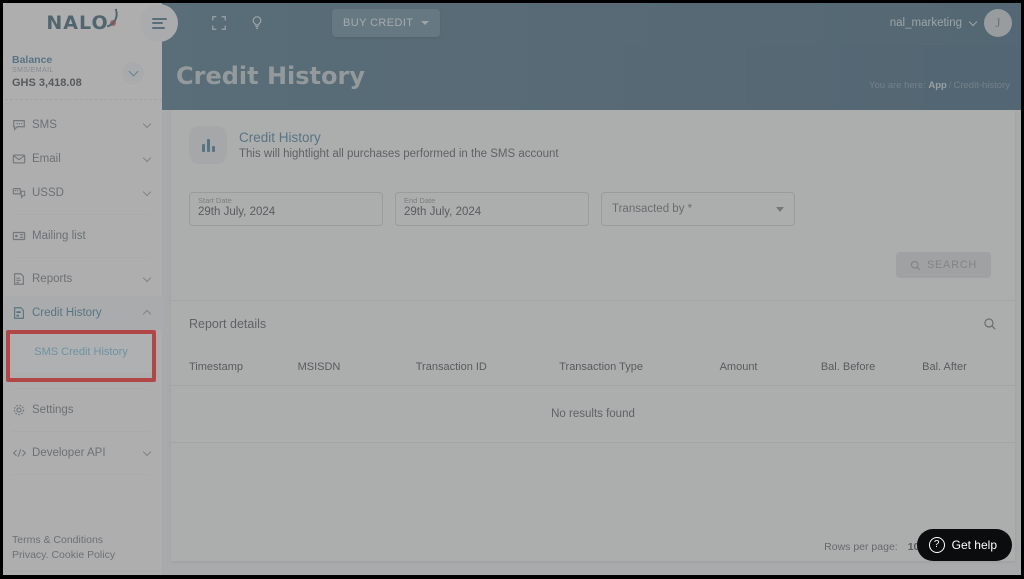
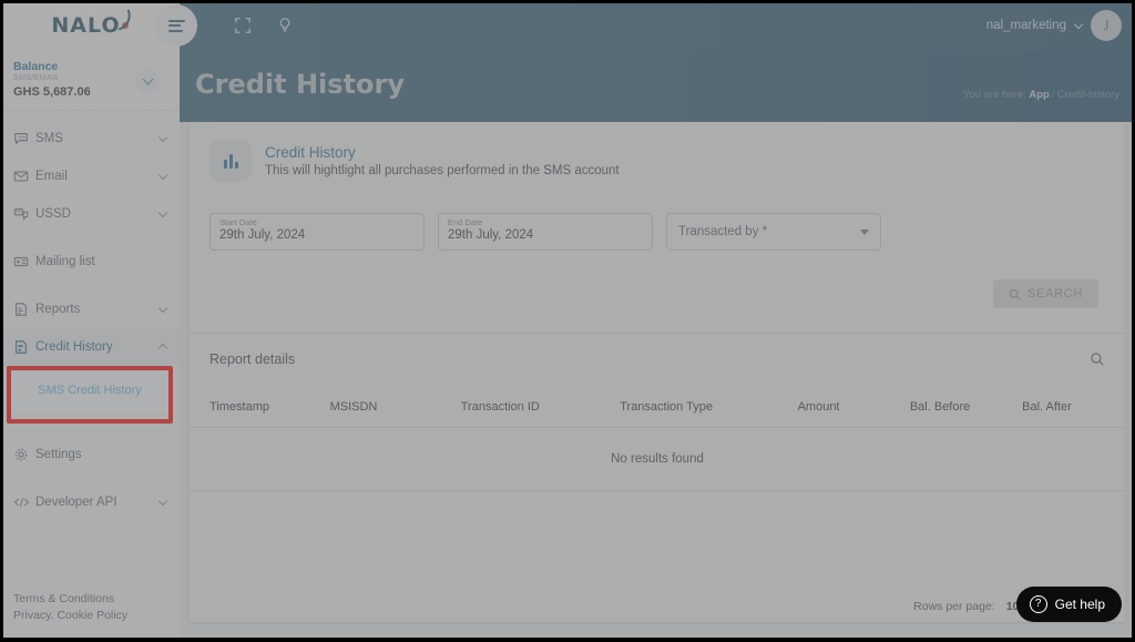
  NALO
  Balance
- GHS 3,418.08
+ GHS 5,687.06
  SMS
  Email
  USSD
  Mailing list
  Reports
  Credit History
  SMS Credit History
  Settings
  Developer API
  Terms & Conditions
  Privacy. Cookie Policy
- BUY CREDIT
  nal_marketing
  J
  Credit History
  You are here: App Credit-history
  Credit History
  This will hightlight all purchases performed in the SMS account
  Start Date
  29th July, 2024
  End Date
  29th July, 2024
  Transacted by *
  SEARCH
  Report details
  Timestamp	MSISDN	Transaction ID	Transaction Type	Amount	Bal. Before	Bal. After
  No results found
  Rows per page:
  ?
  Get help
